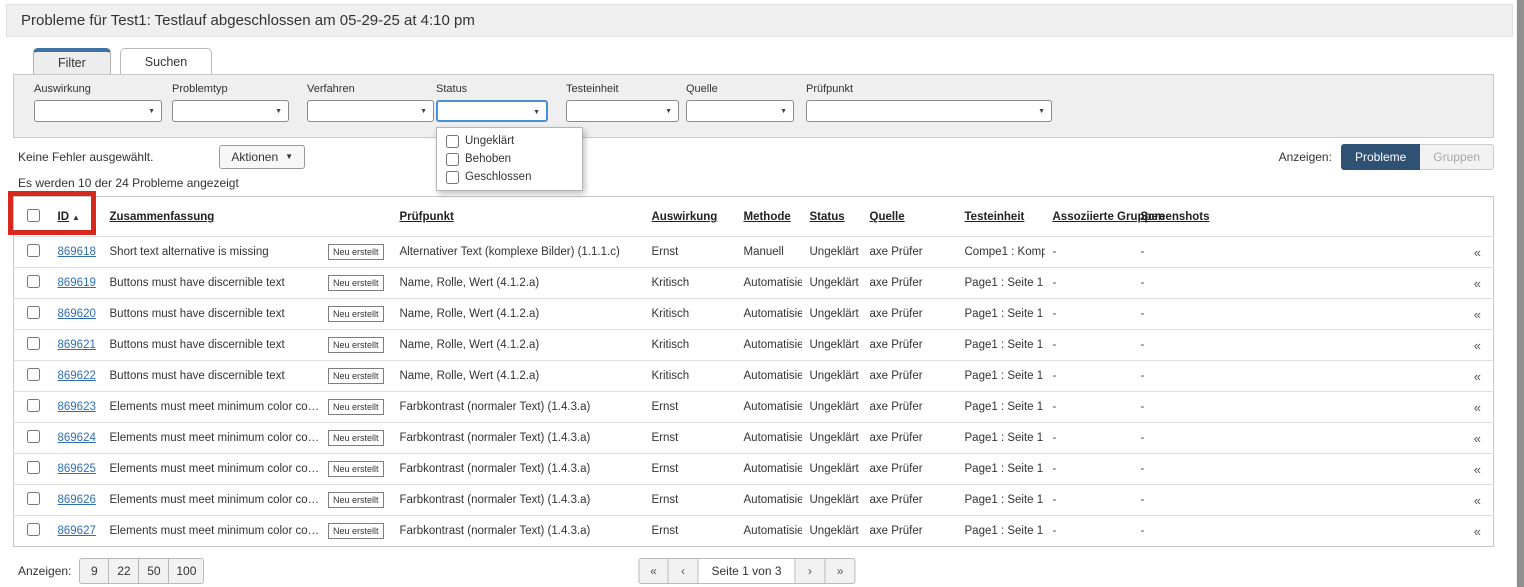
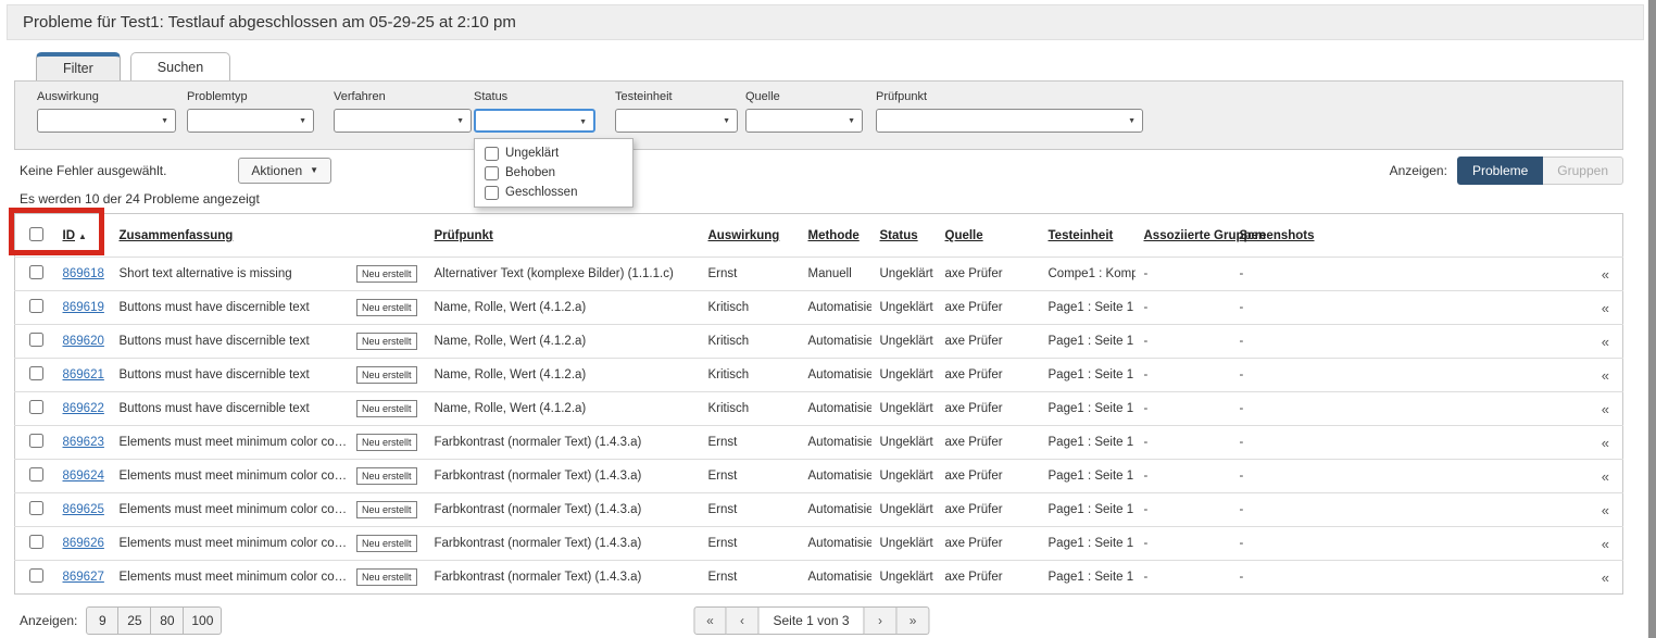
- Probleme für Test1: Testlauf abgeschlossen am 05-29-25 at 4:10 pm
+ Probleme für Test1: Testlauf abgeschlossen am 05-29-25 at 2:10 pm
  Filter
  Suchen
  Auswirkung
  Problemtyp
  Verfahren
  Status
  Testeinheit
  Quelle
  Prüfpunkt
  Ungeklärt
  Behoben
  Geschlossen
  Keine Fehler ausgewählt.
  Aktionen
  ▼
  Anzeigen:
  Probleme
  Gruppen
  Es werden 10 der 24 Probleme angezeigt
  	ID ▲	Zusammenfassung	Prüfpunkt	Auswirkung	Methode	Status	Quelle	Testeinheit	Assoziierte Gruppen	Screenshots
  	869618	Short text alternative is missing Neu erstellt	Alternativer Text (komplexe Bilder) (1.1.1.c)	Ernst	Manuell	Ungeklärt	axe Prüfer	Compe1 : Komp	-	-	«
  	869619	Buttons must have discernible text Neu erstellt	Name, Rolle, Wert (4.1.2.a)	Kritisch	Automatisie	Ungeklärt	axe Prüfer	Page1 : Seite 1	-	-	«
  	869620	Buttons must have discernible text Neu erstellt	Name, Rolle, Wert (4.1.2.a)	Kritisch	Automatisie	Ungeklärt	axe Prüfer	Page1 : Seite 1	-	-	«
  	869621	Buttons must have discernible text Neu erstellt	Name, Rolle, Wert (4.1.2.a)	Kritisch	Automatisie	Ungeklärt	axe Prüfer	Page1 : Seite 1	-	-	«
  	869622	Buttons must have discernible text Neu erstellt	Name, Rolle, Wert (4.1.2.a)	Kritisch	Automatisie	Ungeklärt	axe Prüfer	Page1 : Seite 1	-	-	«
  	869623	Elements must meet minimum color con.. Neu erstellt	Farbkontrast (normaler Text) (1.4.3.a)	Ernst	Automatisie	Ungeklärt	axe Prüfer	Page1 : Seite 1	-	-	«
  	869624	Elements must meet minimum color con.. Neu erstellt	Farbkontrast (normaler Text) (1.4.3.a)	Ernst	Automatisie	Ungeklärt	axe Prüfer	Page1 : Seite 1	-	-	«
  	869625	Elements must meet minimum color con.. Neu erstellt	Farbkontrast (normaler Text) (1.4.3.a)	Ernst	Automatisie	Ungeklärt	axe Prüfer	Page1 : Seite 1	-	-	«
  	869626	Elements must meet minimum color con.. Neu erstellt	Farbkontrast (normaler Text) (1.4.3.a)	Ernst	Automatisie	Ungeklärt	axe Prüfer	Page1 : Seite 1	-	-	«
  	869627	Elements must meet minimum color con.. Neu erstellt	Farbkontrast (normaler Text) (1.4.3.a)	Ernst	Automatisie	Ungeklärt	axe Prüfer	Page1 : Seite 1	-	-	«
  Anzeigen:
  9
- 22
+ 25
- 50
+ 80
  100
  «
  ‹
  Seite 1 von 3
  ›
  »
